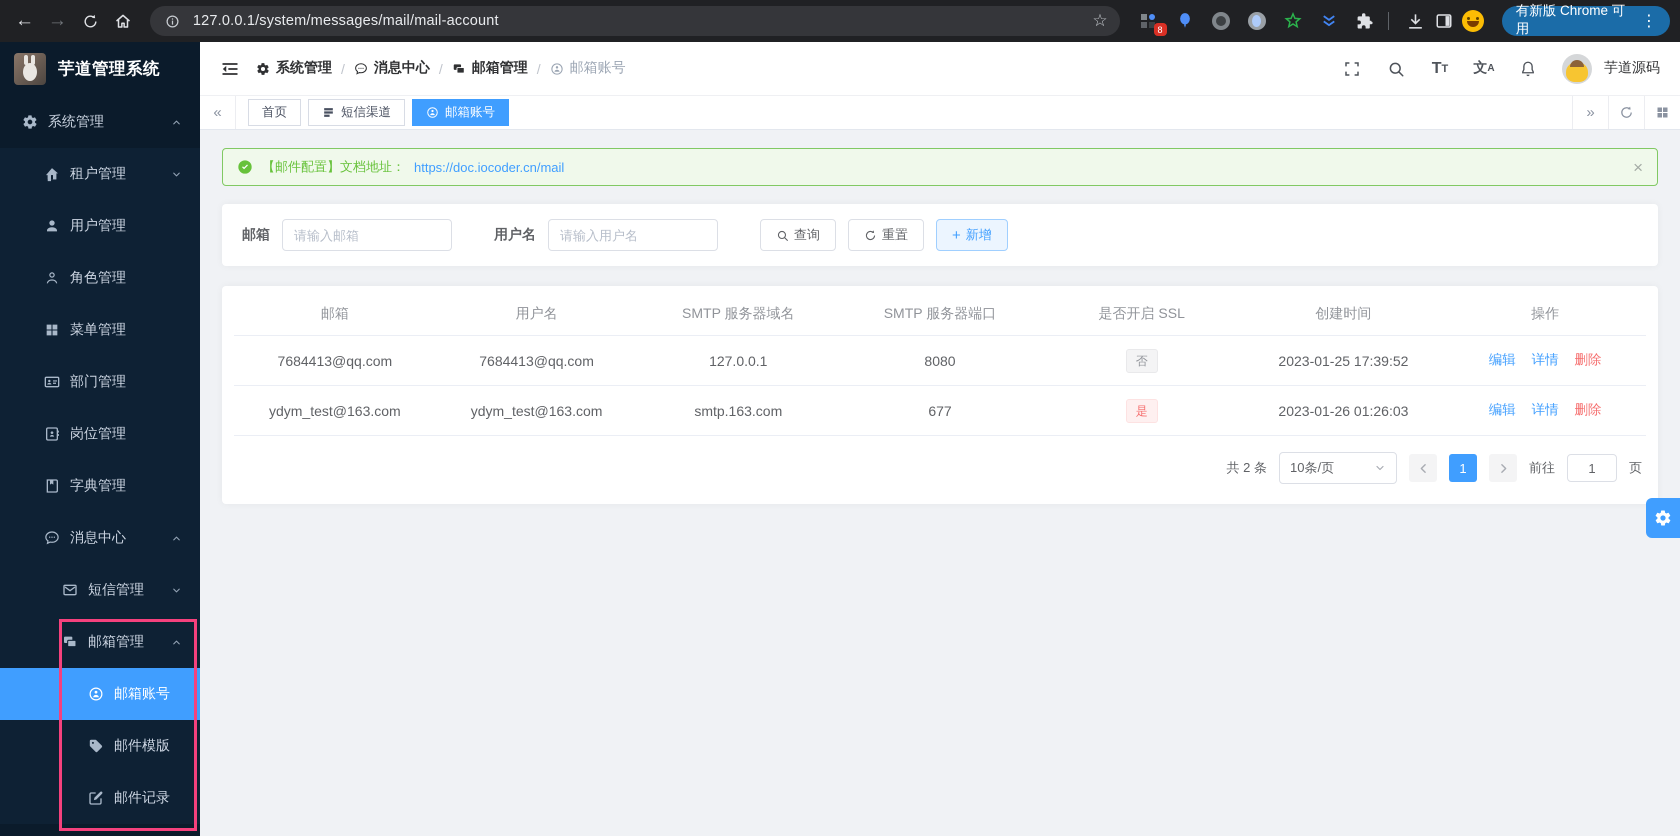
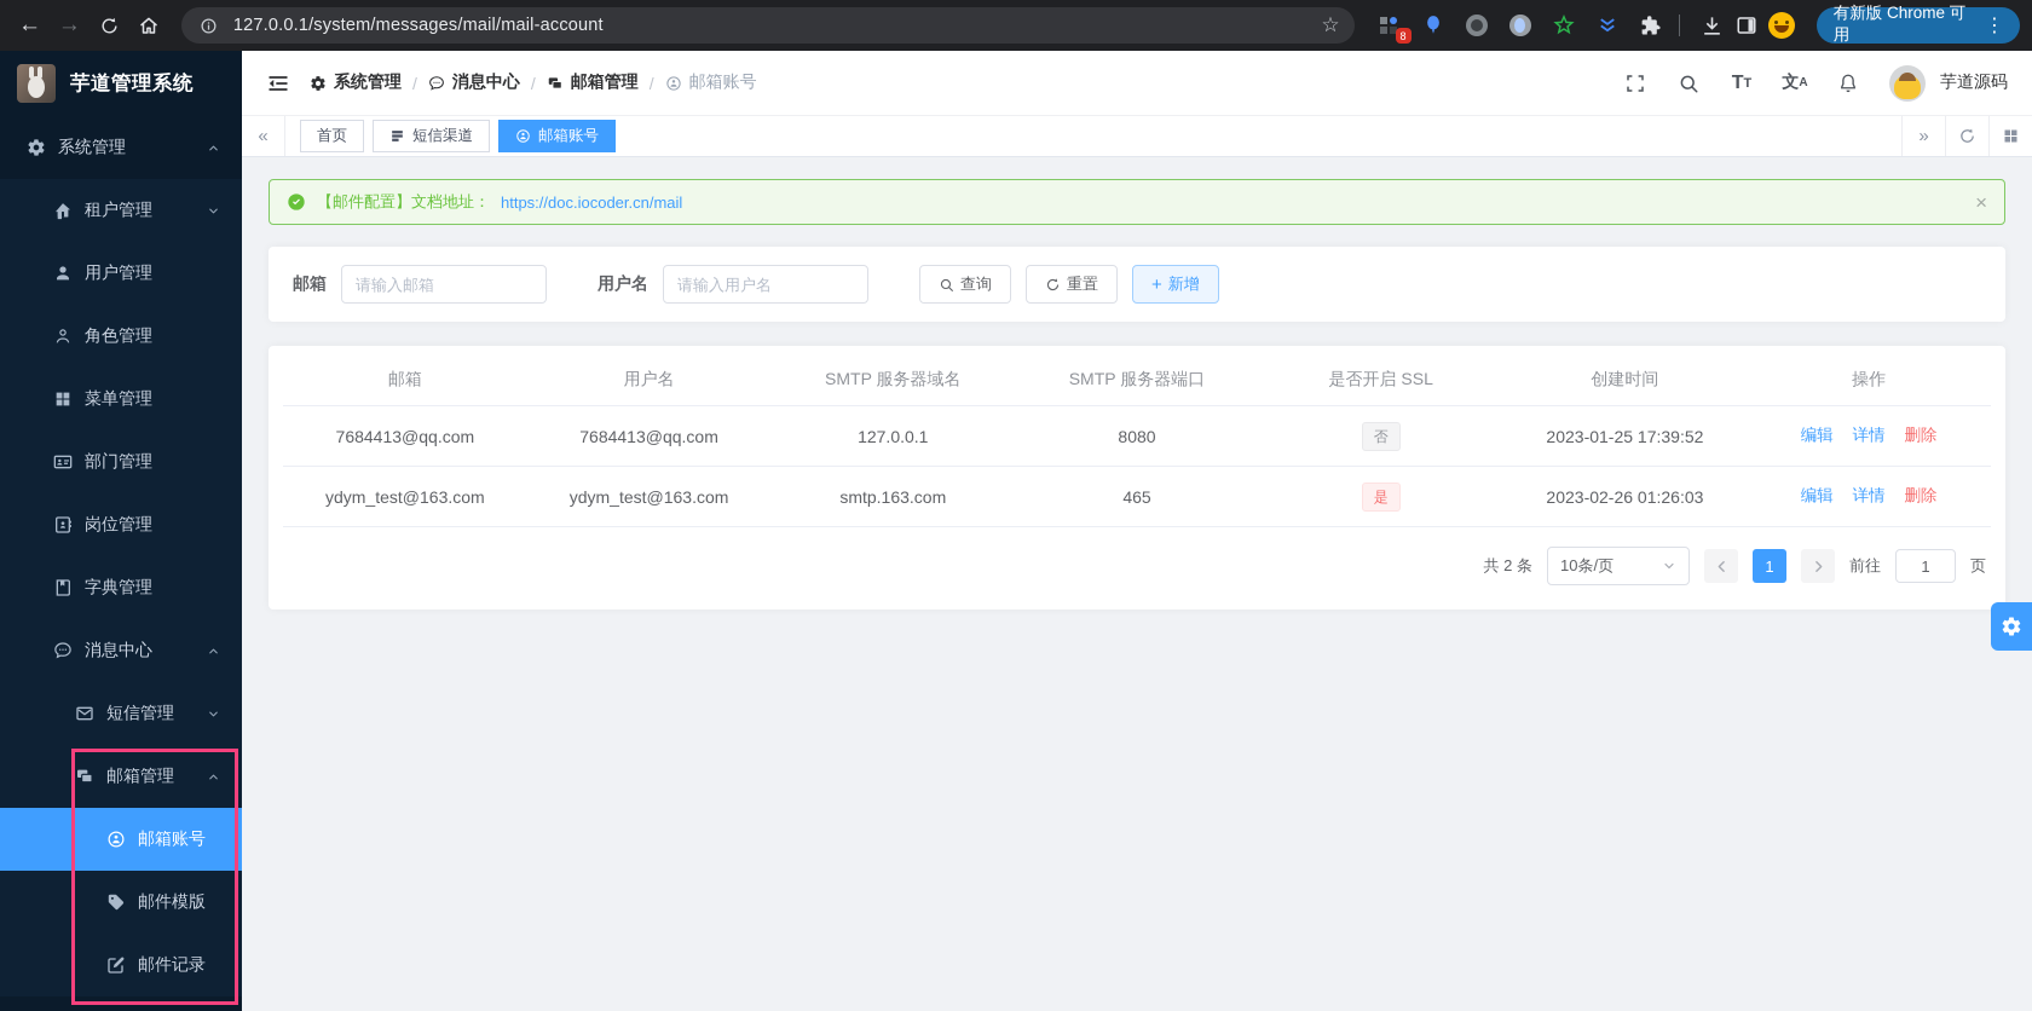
  ←
  →
  127.0.0.1/system/messages/mail/mail-account
  ☆
  8
  有新版 Chrome 可用
  ⋮
  芋道管理系统
  系统管理
  租户管理
  用户管理
  角色管理
  菜单管理
  部门管理
  岗位管理
  字典管理
  消息中心
  短信管理
  邮箱管理
  邮箱账号
  邮件模版
  邮件记录
  系统管理
  /
  消息中心
  /
  邮箱管理
  /
  邮箱账号
  T
  T
  文
  A
  芋道源码
  «
  首页
  短信渠道
  邮箱账号
  »
  【邮件配置】文档地址：
  https://doc.iocoder.cn/mail
  ×
  邮箱
  请输入邮箱
  用户名
  请输入用户名
  查询
  重置
  +
  新增
  邮箱
  用户名
  SMTP 服务器域名
  SMTP 服务器端口
  是否开启 SSL
  创建时间
  操作
  7684413@qq.com
  7684413@qq.com
  127.0.0.1
  8080
  否
  2023-01-25 17:39:52
  编辑 详情 删除
  ydym_test@163.com
  ydym_test@163.com
  smtp.163.com
- 677
+ 465
  是
- 2023-01-26 01:26:03
+ 2023-02-26 01:26:03
  编辑 详情 删除
  共 2 条
  10条/页
  1
  前往
  1
  页
